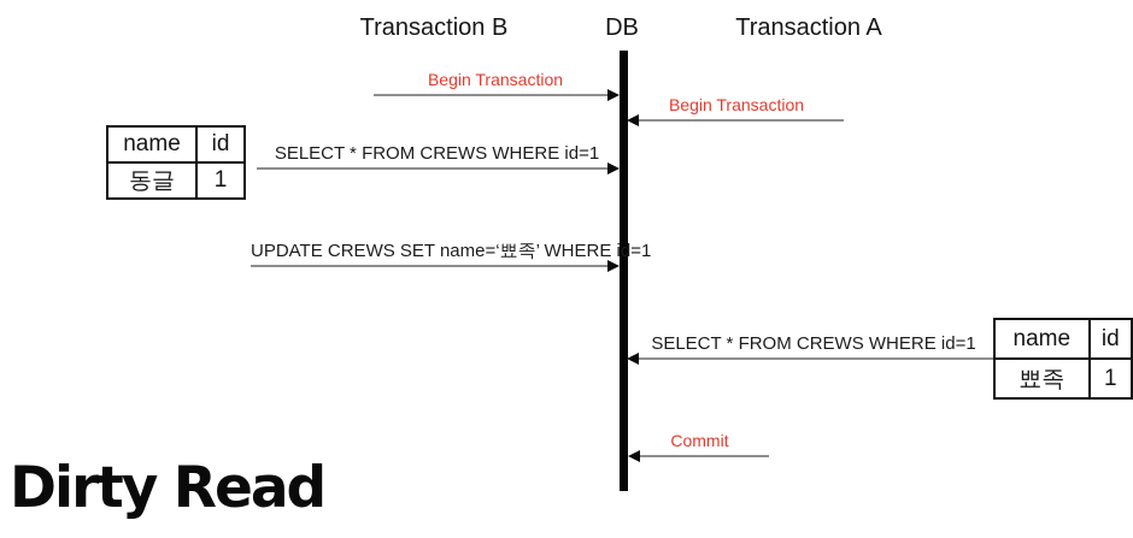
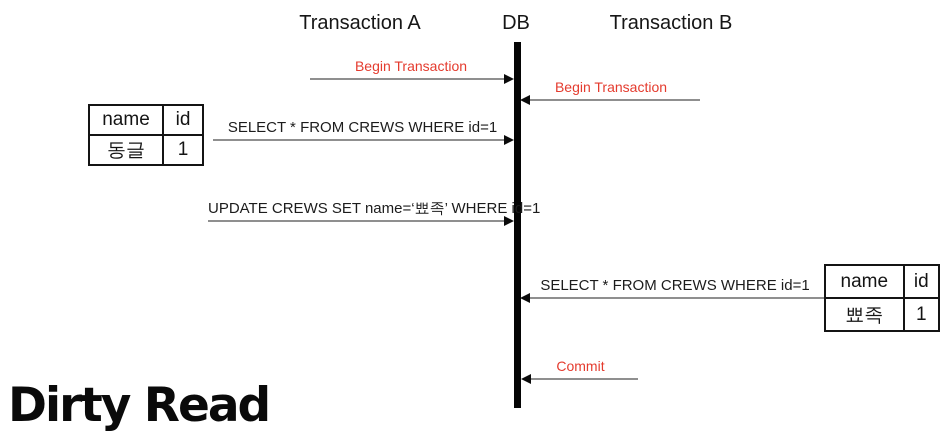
- Transaction B
+ Transaction A
  DB
- Transaction A
+ Transaction B
  Begin Transaction
  Begin Transaction
  SELECT * FROM CREWS WHERE id=1
  UPDATE CREWS SET name=‘뾰족’ WHERE id=1
  SELECT * FROM CREWS WHERE id=1
  Commit
  name	id
  동글	1
  name	id
  뾰족	1
  Dirty Read
